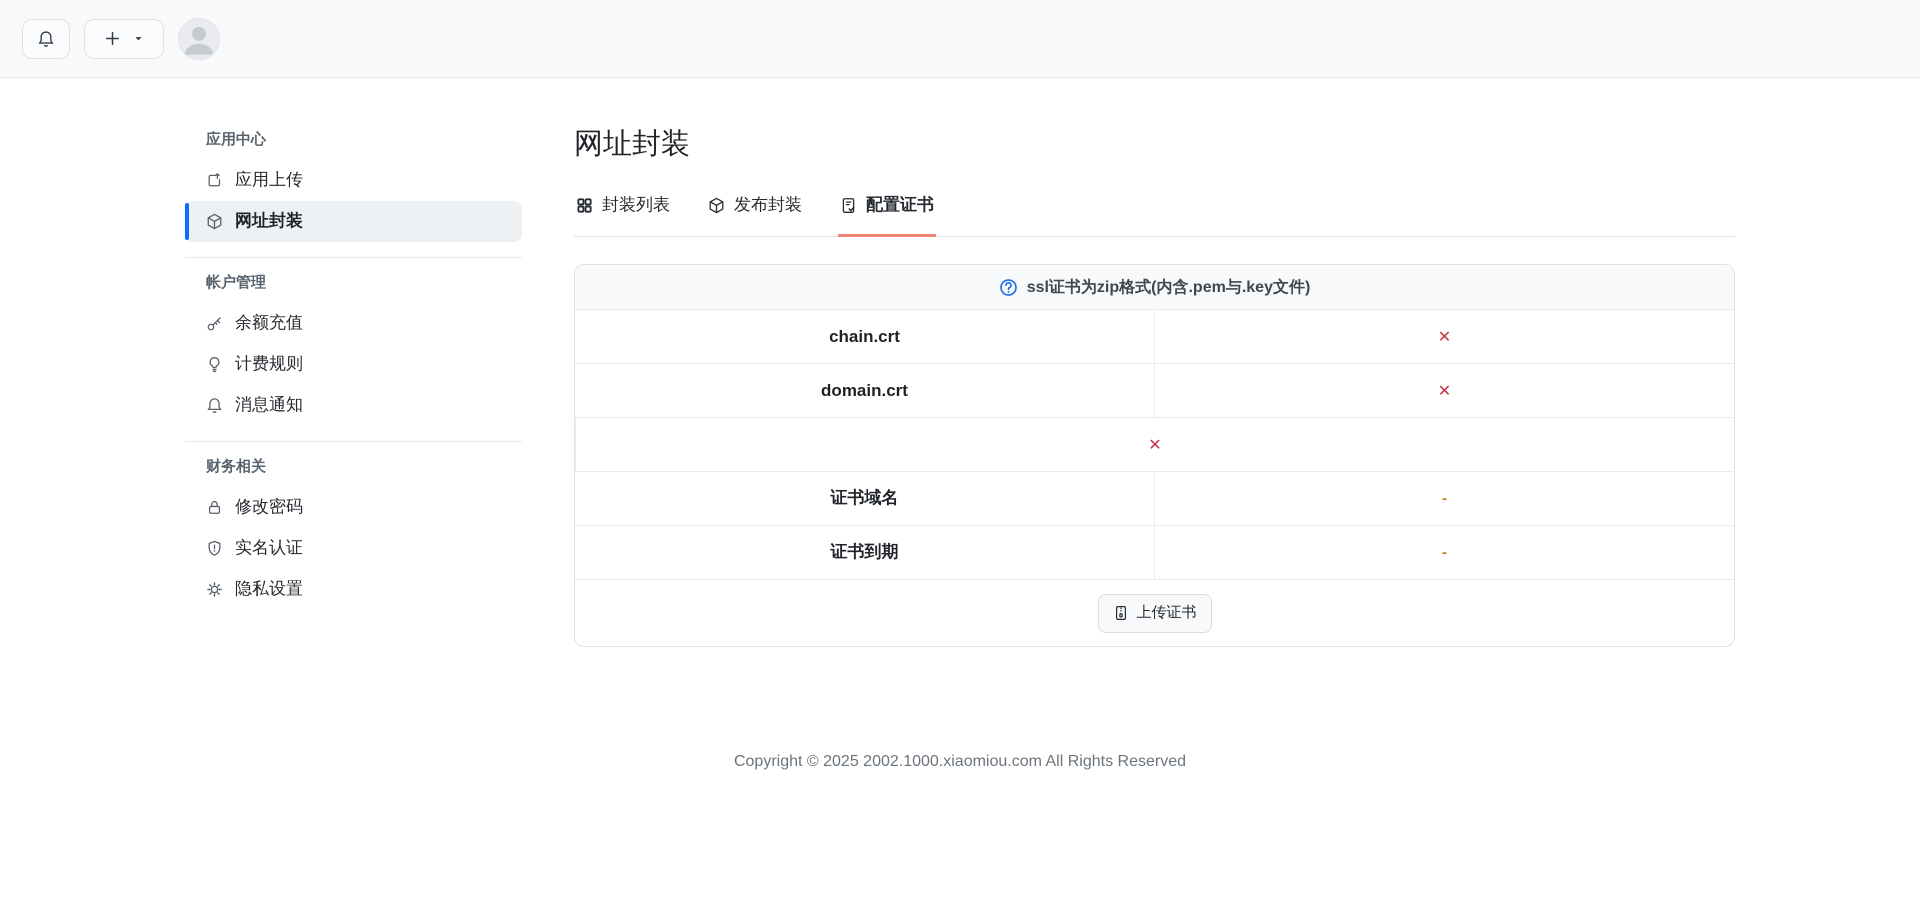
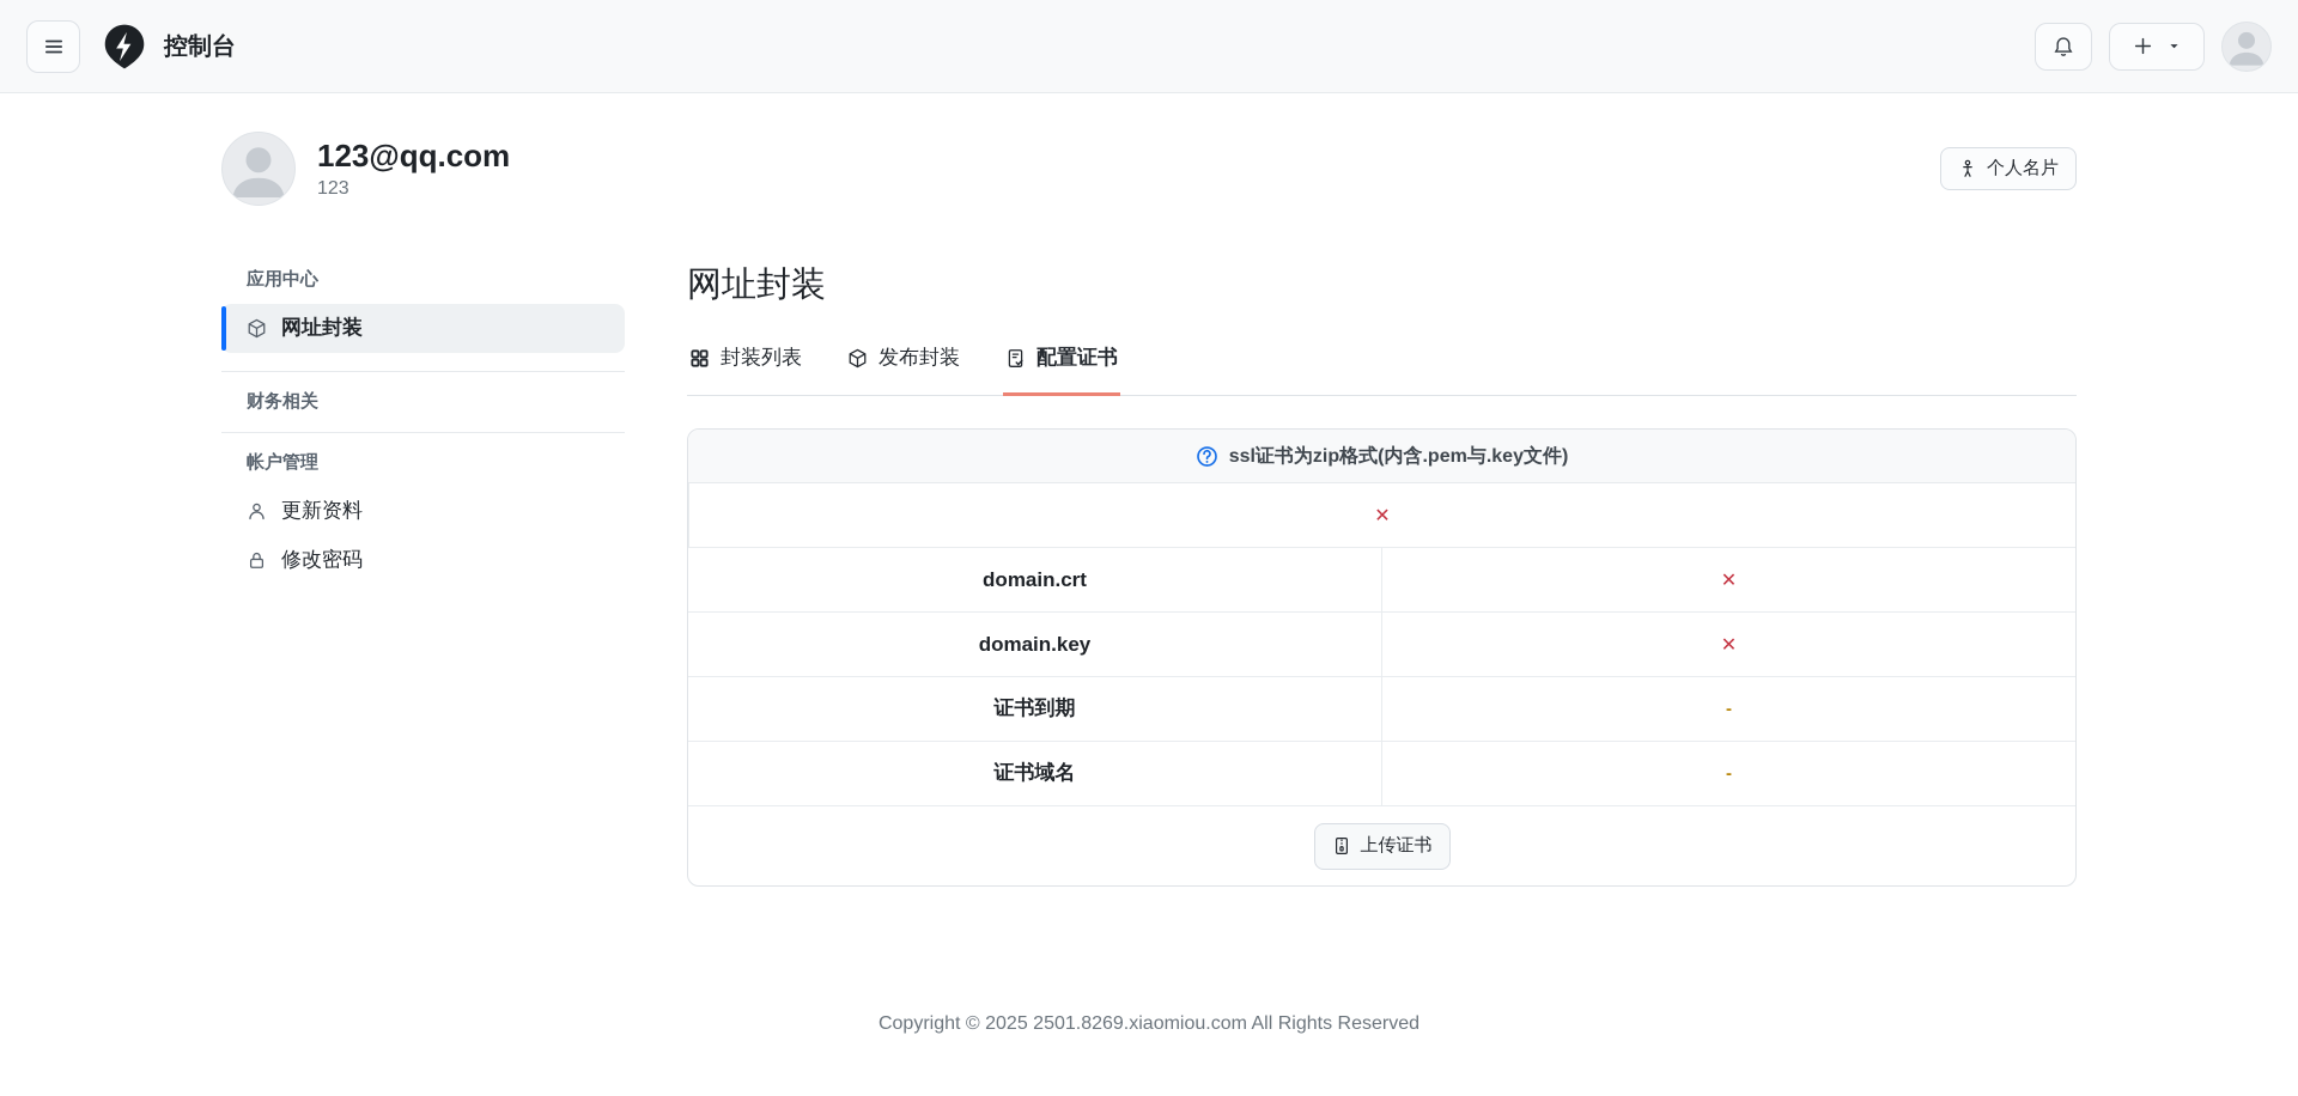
+ 控制台
+ 123@qq.com
+ 123
+ 个人名片
  应用中心
- 应用上传
  网址封装
- 帐户管理
+ 财务相关
- 余额充值
- 计费规则
- 消息通知
- 财务相关
+ 帐户管理
+ 更新资料
  修改密码
- 实名认证
- 隐私设置
  网址封装
  封装列表
  发布封装
  配置证书
  ssl证书为zip格式(内含.pem与.key文件)
- chain.crt
  ✕
  domain.crt
  ✕
+ domain.key
  ✕
- 证书域名
+ 证书到期
  -
- 证书到期
+ 证书域名
  -
  上传证书
- Copyright © 2025 2002.1000.xiaomiou.com All Rights Reserved
+ Copyright © 2025 2501.8269.xiaomiou.com All Rights Reserved
